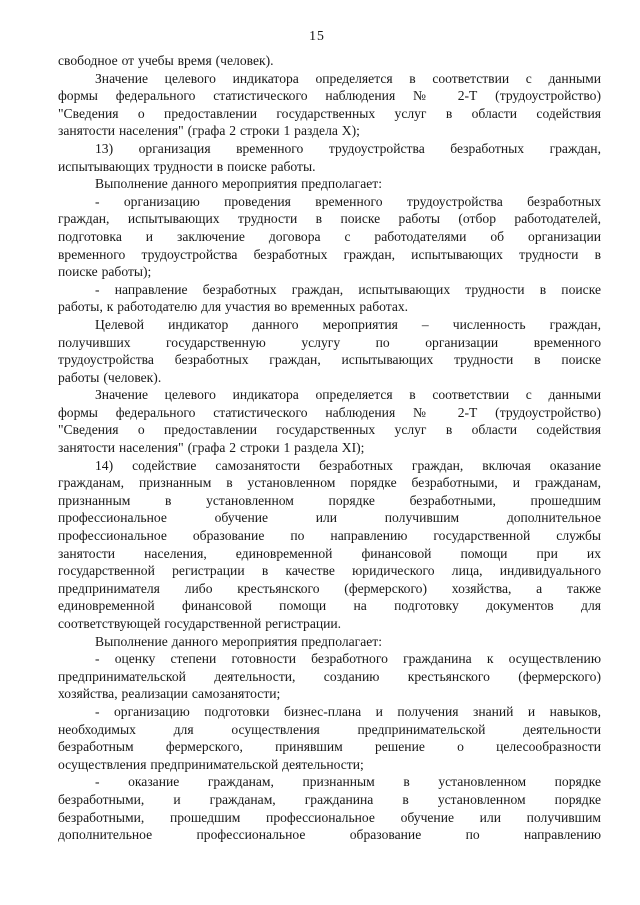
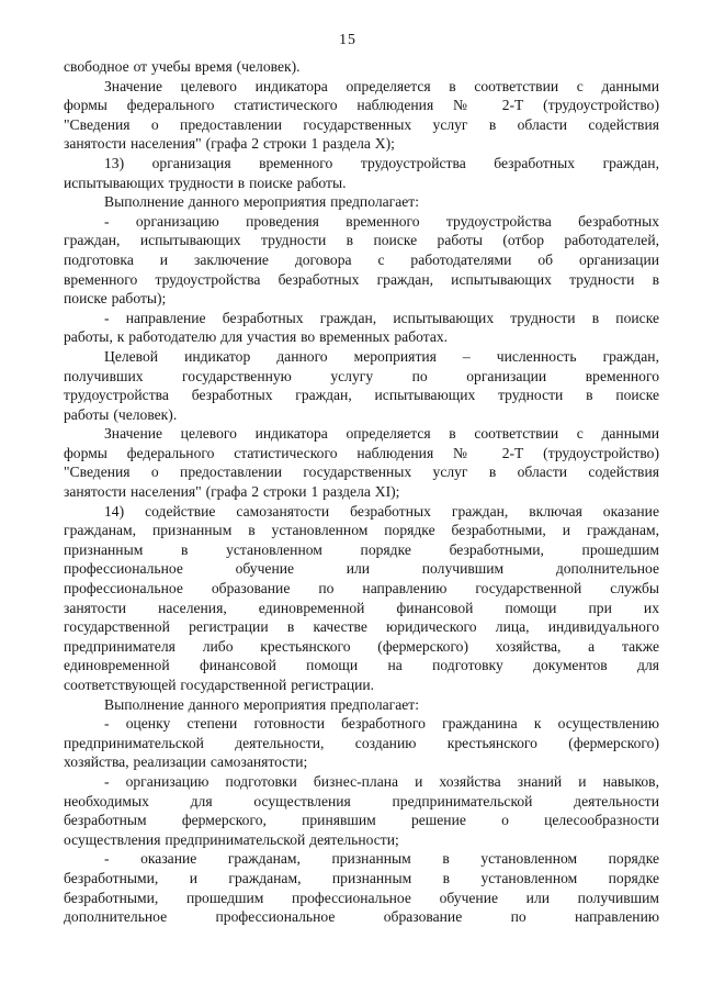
  15
  свободное от учебы время (человек).
  Значение целевого индикатора определяется в соответствии с данными
  формы федерального статистического наблюдения № 2-Т (трудоустройство)
  "Сведения о предоставлении государственных услуг в области содействия
  занятости населения" (графа 2 строки 1 раздела X);
  13) организация временного трудоустройства безработных граждан,
  испытывающих трудности в поиске работы.
  Выполнение данного мероприятия предполагает:
  - организацию проведения временного трудоустройства безработных
  граждан, испытывающих трудности в поиске работы (отбор работодателей,
  подготовка и заключение договора с работодателями об организации
  временного трудоустройства безработных граждан, испытывающих трудности в
  поиске работы);
  - направление безработных граждан, испытывающих трудности в поиске
  работы, к работодателю для участия во временных работах.
  Целевой индикатор данного мероприятия – численность граждан,
  получивших государственную услугу по организации временного
  трудоустройства безработных граждан, испытывающих трудности в поиске
  работы (человек).
  Значение целевого индикатора определяется в соответствии с данными
  формы федерального статистического наблюдения № 2-Т (трудоустройство)
  "Сведения о предоставлении государственных услуг в области содействия
  занятости населения" (графа 2 строки 1 раздела XI);
  14) содействие самозанятости безработных граждан, включая оказание
  гражданам, признанным в установленном порядке безработными, и гражданам,
  признанным в установленном порядке безработными, прошедшим
  профессиональное обучение или получившим дополнительное
  профессиональное образование по направлению государственной службы
  занятости населения, единовременной финансовой помощи при их
  государственной регистрации в качестве юридического лица, индивидуального
  предпринимателя либо крестьянского (фермерского) хозяйства, а также
  единовременной финансовой помощи на подготовку документов для
  соответствующей государственной регистрации.
  Выполнение данного мероприятия предполагает:
  - оценку степени готовности безработного гражданина к осуществлению
  предпринимательской деятельности, созданию крестьянского (фермерского)
  хозяйства, реализации самозанятости;
- - организацию подготовки бизнес-плана и получения знаний и навыков,
+ - организацию подготовки бизнес-плана и хозяйства знаний и навыков,
  необходимых для осуществления предпринимательской деятельности
  безработным фермерского, принявшим решение о целесообразности
  осуществления предпринимательской деятельности;
  - оказание гражданам, признанным в установленном порядке
- безработными, и гражданам, гражданина в установленном порядке
+ безработными, и гражданам, признанным в установленном порядке
  безработными, прошедшим профессиональное обучение или получившим
  дополнительное профессиональное образование по направлению
